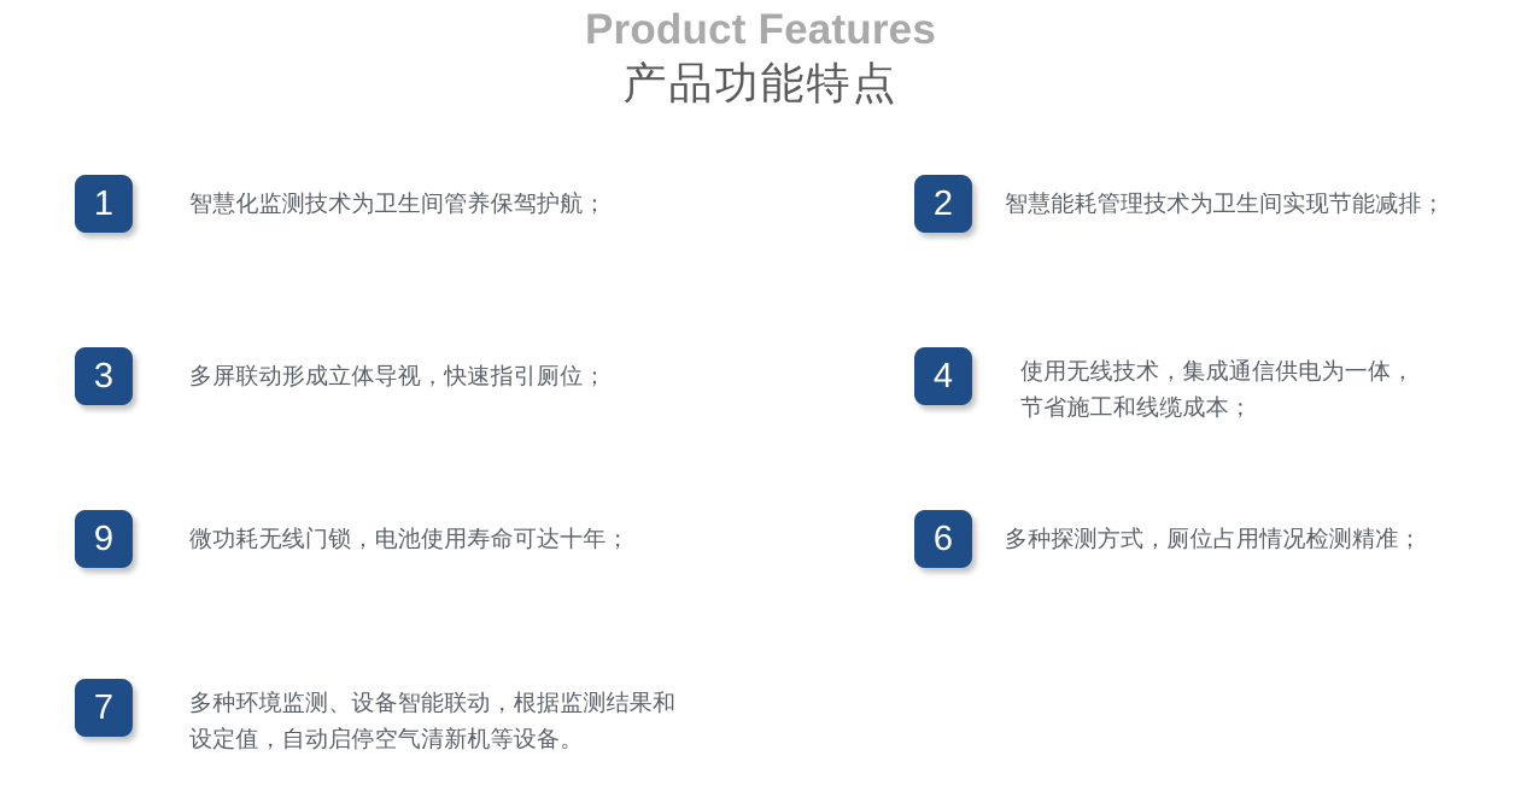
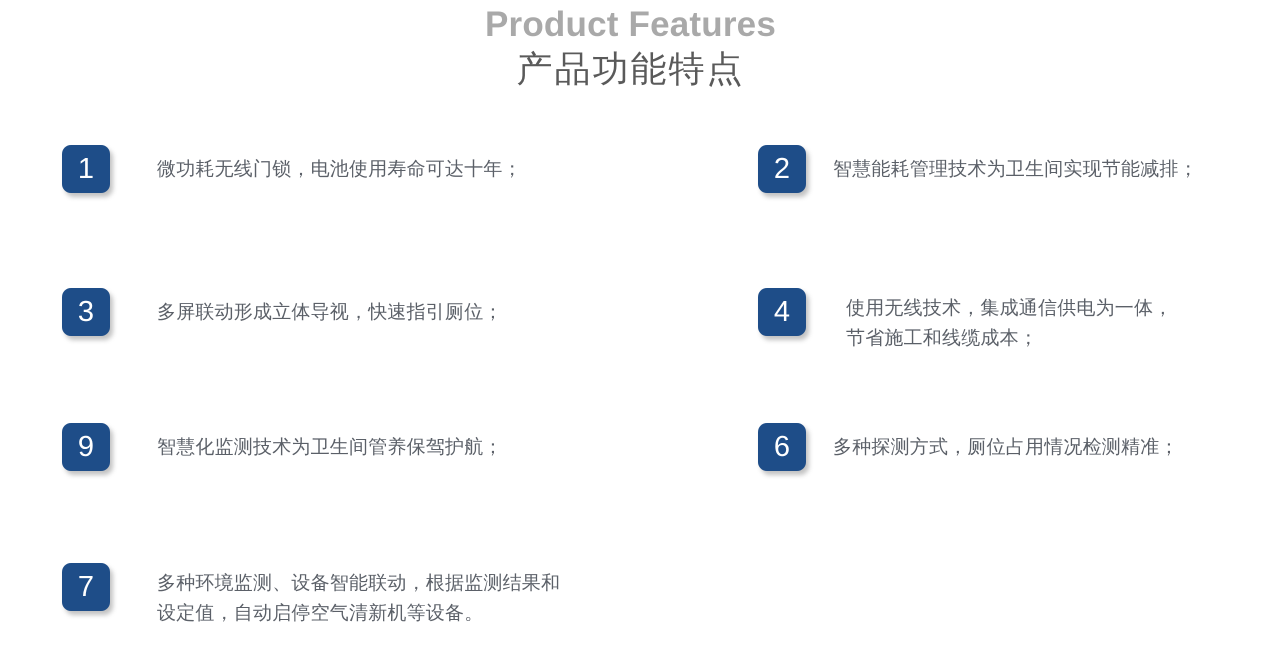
  Product Features
  产品功能特点
  1
- 智慧化监测技术为卫生间管养保驾护航；
+ 微功耗无线门锁，电池使用寿命可达十年；
  2
  智慧能耗管理技术为卫生间实现节能减排；
  3
  多屏联动形成立体导视，快速指引厕位；
  4
  使用无线技术，集成通信供电为一体，
  节省施工和线缆成本；
  9
- 微功耗无线门锁，电池使用寿命可达十年；
+ 智慧化监测技术为卫生间管养保驾护航；
  6
  多种探测方式，厕位占用情况检测精准；
  7
  多种环境监测、设备智能联动，根据监测结果和
  设定值，自动启停空气清新机等设备。
